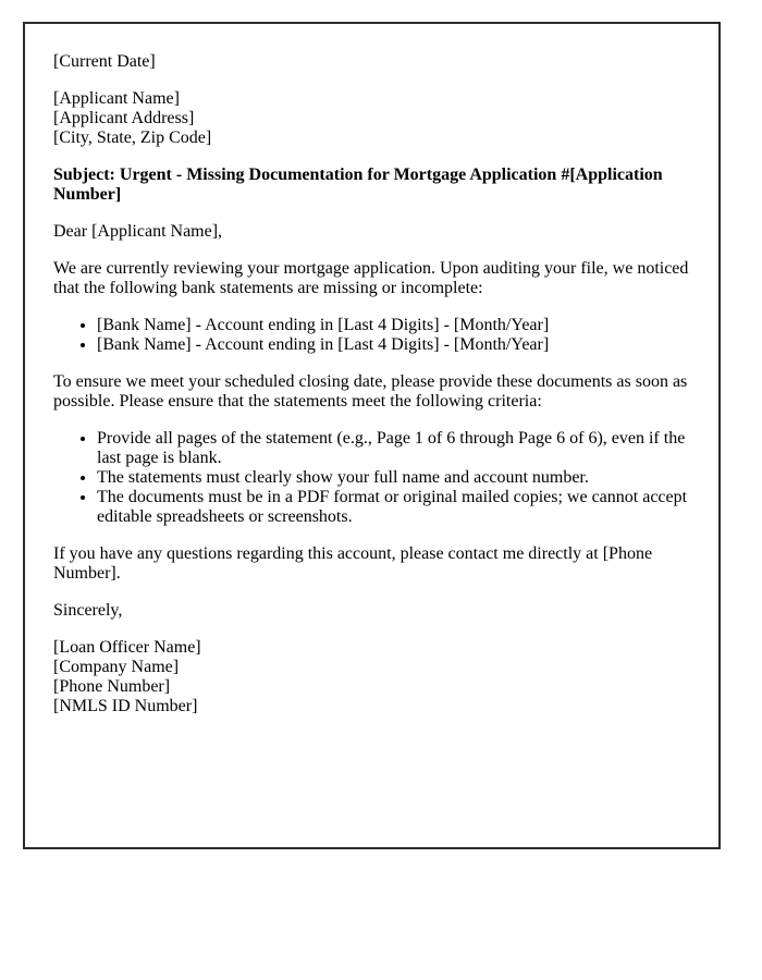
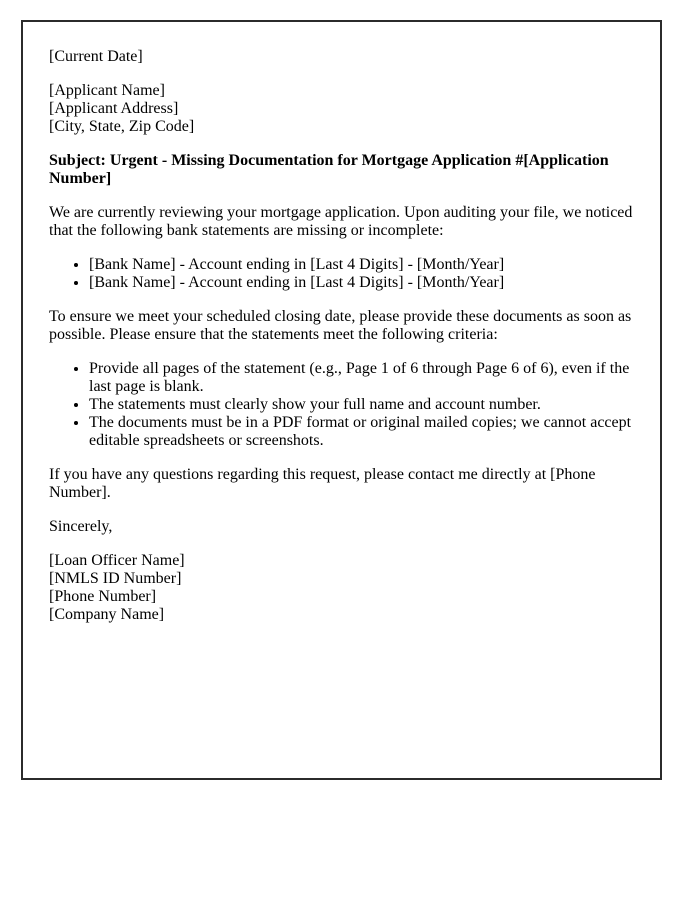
  [Current Date]
  [Applicant Name]
  [Applicant Address]
  [City, State, Zip Code]
  Subject: Urgent - Missing Documentation for Mortgage Application #[Application Number]
- Dear [Applicant Name],
  We are currently reviewing your mortgage application. Upon auditing your file, we noticed that the following bank statements are missing or incomplete:
  [Bank Name] - Account ending in [Last 4 Digits] - [Month/Year]
  [Bank Name] - Account ending in [Last 4 Digits] - [Month/Year]
  To ensure we meet your scheduled closing date, please provide these documents as soon as possible. Please ensure that the statements meet the following criteria:
  Provide all pages of the statement (e.g., Page 1 of 6 through Page 6 of 6), even if the last page is blank.
  The statements must clearly show your full name and account number.
  The documents must be in a PDF format or original mailed copies; we cannot accept editable spreadsheets or screenshots.
- If you have any questions regarding this account, please contact me directly at [Phone Number].
+ If you have any questions regarding this request, please contact me directly at [Phone Number].
  Sincerely,
  [Loan Officer Name]
- [Company Name]
+ [NMLS ID Number]
  [Phone Number]
- [NMLS ID Number]
+ [Company Name]
